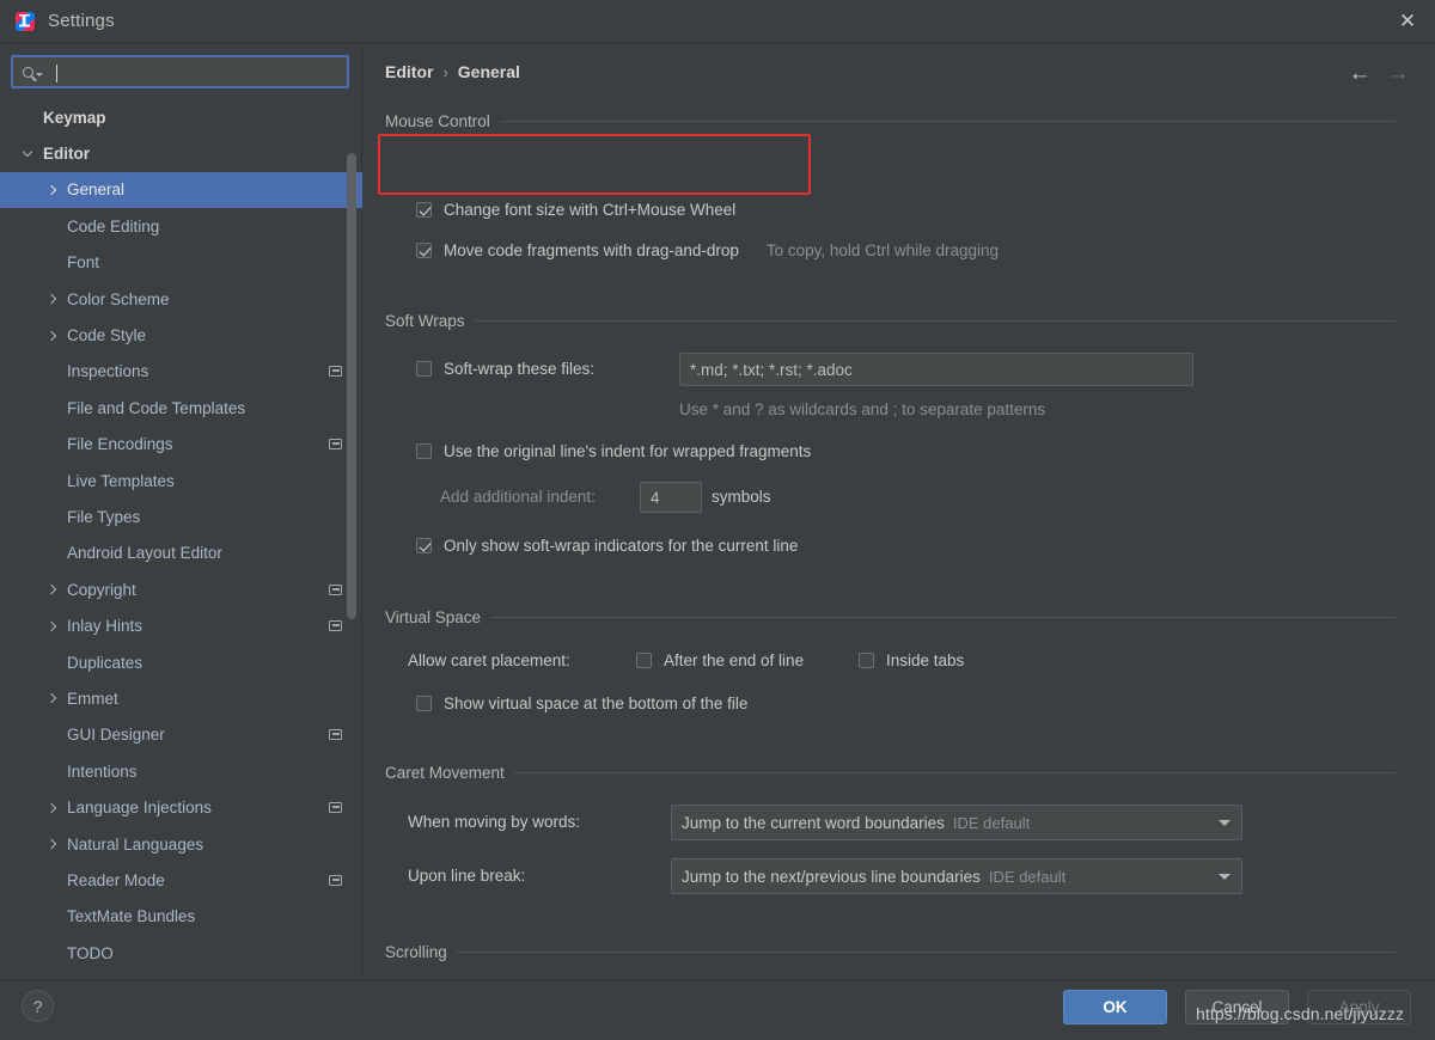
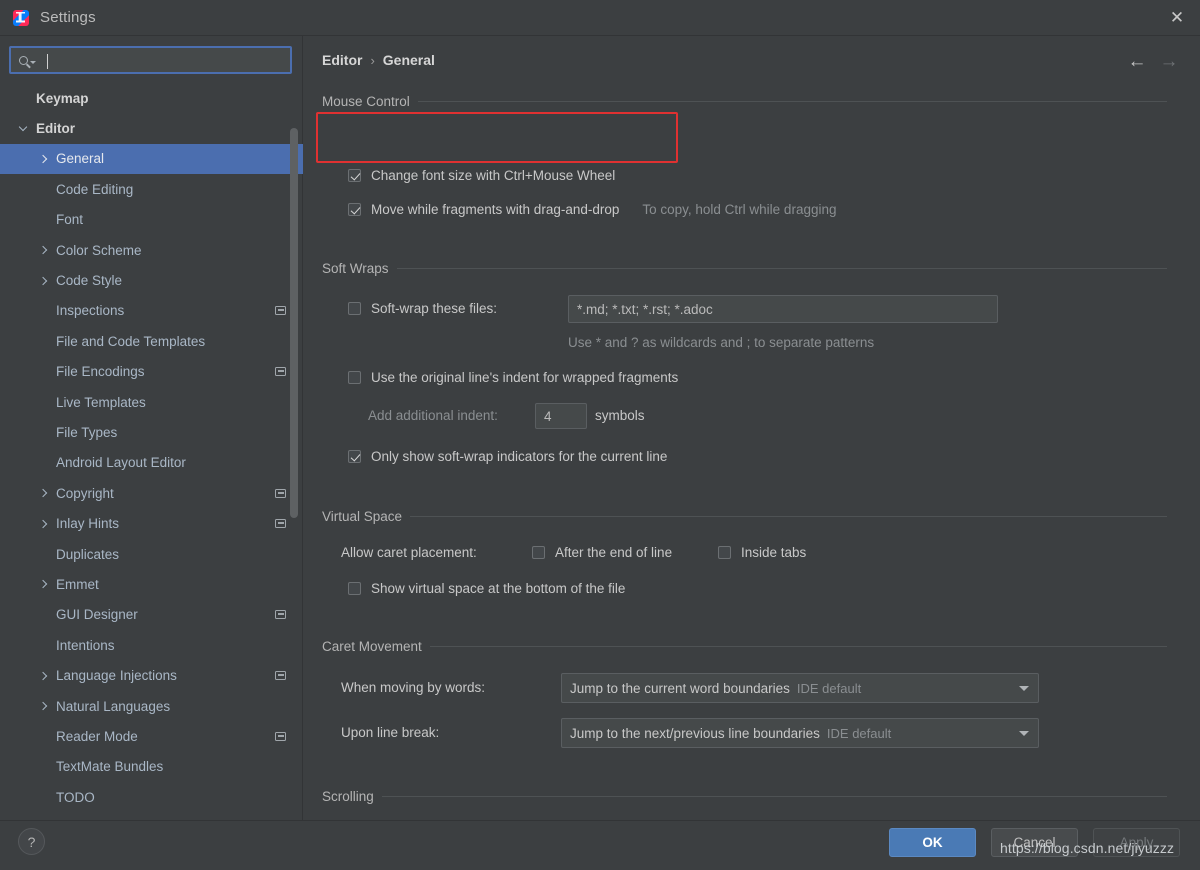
  Settings
  ✕
  Keymap
  Editor
  General
  Code Editing
  Font
  Color Scheme
  Code Style
  Inspections
  File and Code Templates
  File Encodings
  Live Templates
  File Types
  Android Layout Editor
  Copyright
  Inlay Hints
  Duplicates
  Emmet
  GUI Designer
  Intentions
  Language Injections
  Natural Languages
  Reader Mode
  TextMate Bundles
  TODO
  Editor
  ›
  General
  ←
  →
  Mouse Control
  Change font size with Ctrl+Mouse Wheel
- Move code fragments with drag-and-drop
+ Move while fragments with drag-and-drop
  To copy, hold Ctrl while dragging
  Soft Wraps
  Soft-wrap these files:
  *.md; *.txt; *.rst; *.adoc
  Use * and ? as wildcards and ; to separate patterns
  Use the original line's indent for wrapped fragments
  Add additional indent:
  4
  symbols
  Only show soft-wrap indicators for the current line
  Virtual Space
  Allow caret placement:
  After the end of line
  Inside tabs
  Show virtual space at the bottom of the file
  Caret Movement
  When moving by words:
  Jump to the current word boundaries
  IDE default
  Upon line break:
  Jump to the next/previous line boundaries
  IDE default
  Scrolling
  ?
  OK
  Cancel
  Apply
  https://blog.csdn.net/jiyuzzz
